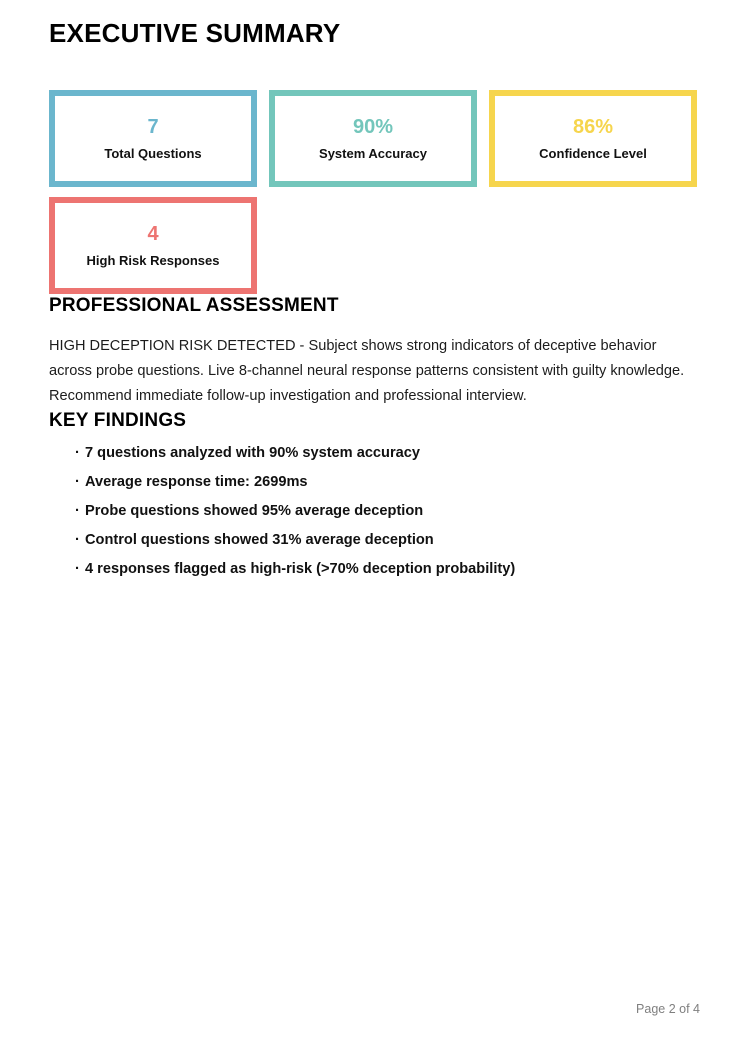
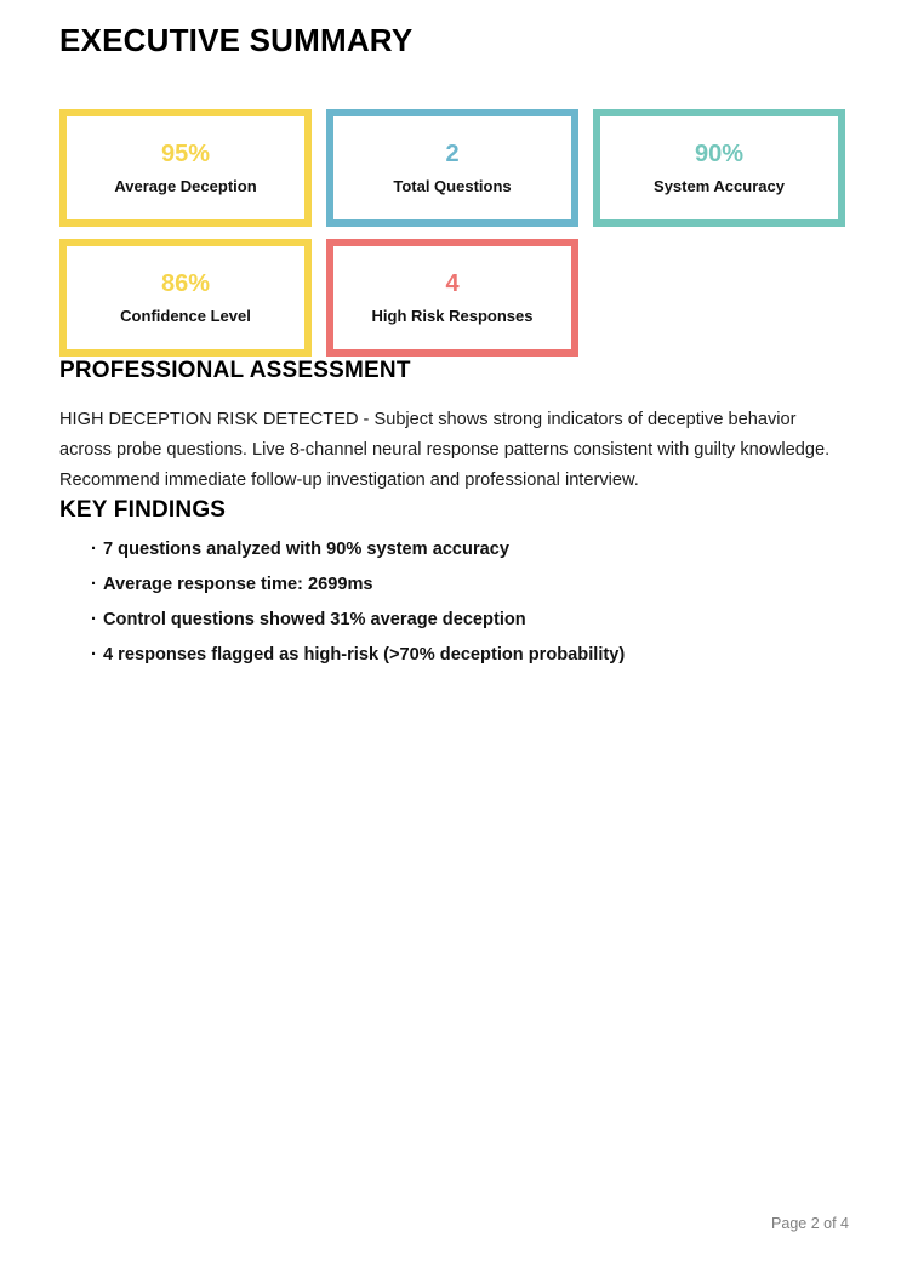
  EXECUTIVE SUMMARY
+ 95%
+ Average Deception
- 7
+ 2
  Total Questions
  90%
  System Accuracy
  86%
  Confidence Level
  4
  High Risk Responses
  PROFESSIONAL ASSESSMENT
  HIGH DECEPTION RISK DETECTED - Subject shows strong indicators of deceptive behavior across probe questions. Live 8-channel neural response patterns consistent with guilty knowledge. Recommend immediate follow-up investigation and professional interview.
  KEY FINDINGS
  7 questions analyzed with 90% system accuracy
  Average response time: 2699ms
- Probe questions showed 95% average deception
  Control questions showed 31% average deception
  4 responses flagged as high-risk (>70% deception probability)
  Page 2 of 4
